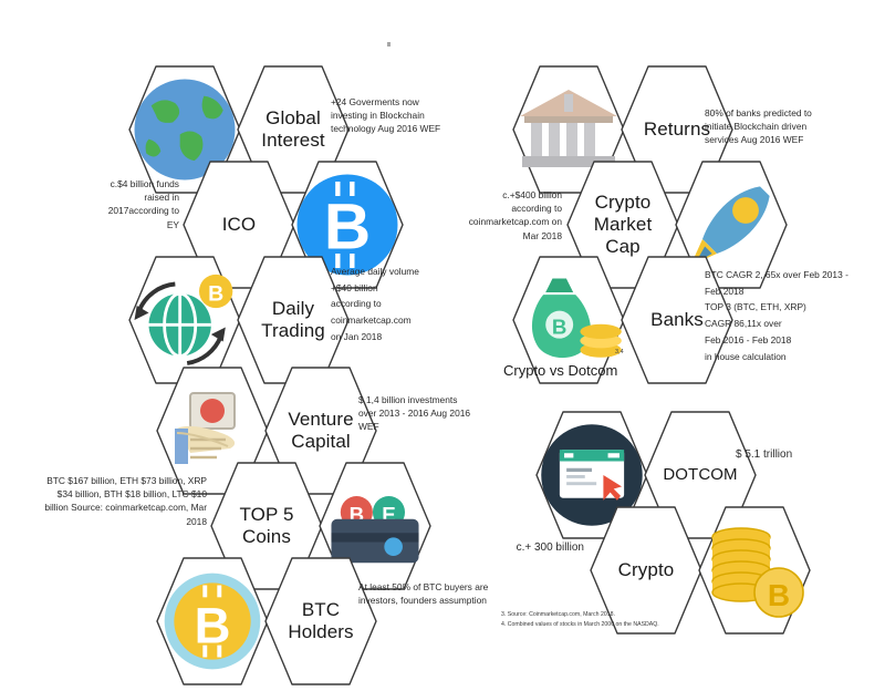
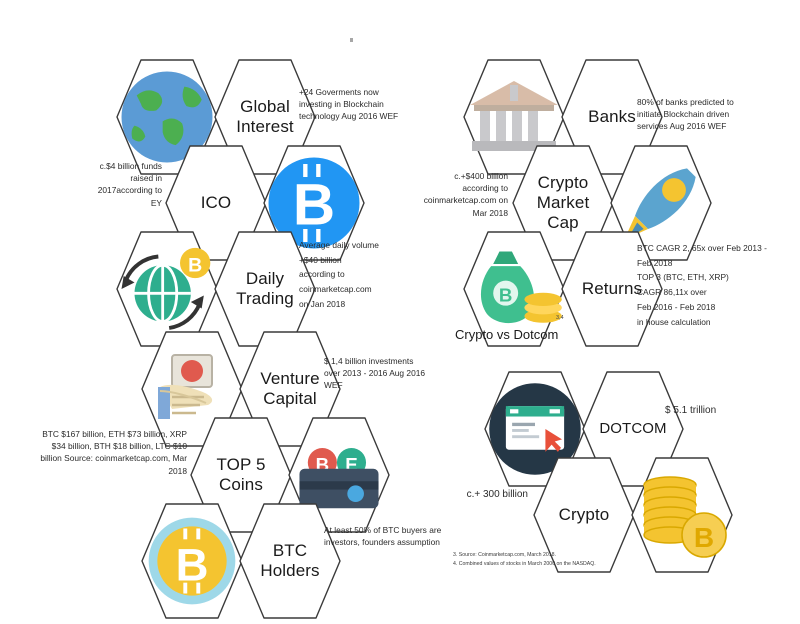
  Global
  Interest
  +24 Goverments now
  investing in Blockchain
  technology Aug 2016 WEF
  ICO
  c.$4 billion funds
  raised in
  2017according to
  EY
  B
  B
  Daily
  Trading
  Average daily volume
  +$40 billion
  according to
  coinmarketcap.com
  on Jan 2018
- Returns
+ Banks
  80% of banks predicted to
  initiate Blockchain driven
  services Aug 2016 WEF
  Crypto
  Market
  Cap
  c.+$400 billion
  according to
  coinmarketcap.com on
  Mar 2018
  B
- Banks
+ Returns
  BTC CAGR 2, 65x over Feb 2013 -
  Feb 2018
  TOP 3 (BTC, ETH, XRP)
  CAGR 86,11x over
  Feb 2016 - Feb 2018
  in house calculation
  Crypto vs Dotcom
  Venture
  Capital
  $ 1,4 billion investments
  over 2013 - 2016 Aug 2016
  WEF
  TOP 5
  Coins
  BTC $167 billion, ETH $73 billion, XRP
  $34 billion, BTH $18 billion, LTC $10
  billion Source: coinmarketcap.com, Mar
  2018
  B
  E
  B
  BTC
  Holders
  At least 50% of BTC buyers are
  investors, founders assumption
  DOTCOM
  $ 5.1 trillion
  Crypto
  c.+ 300 billion
  B
